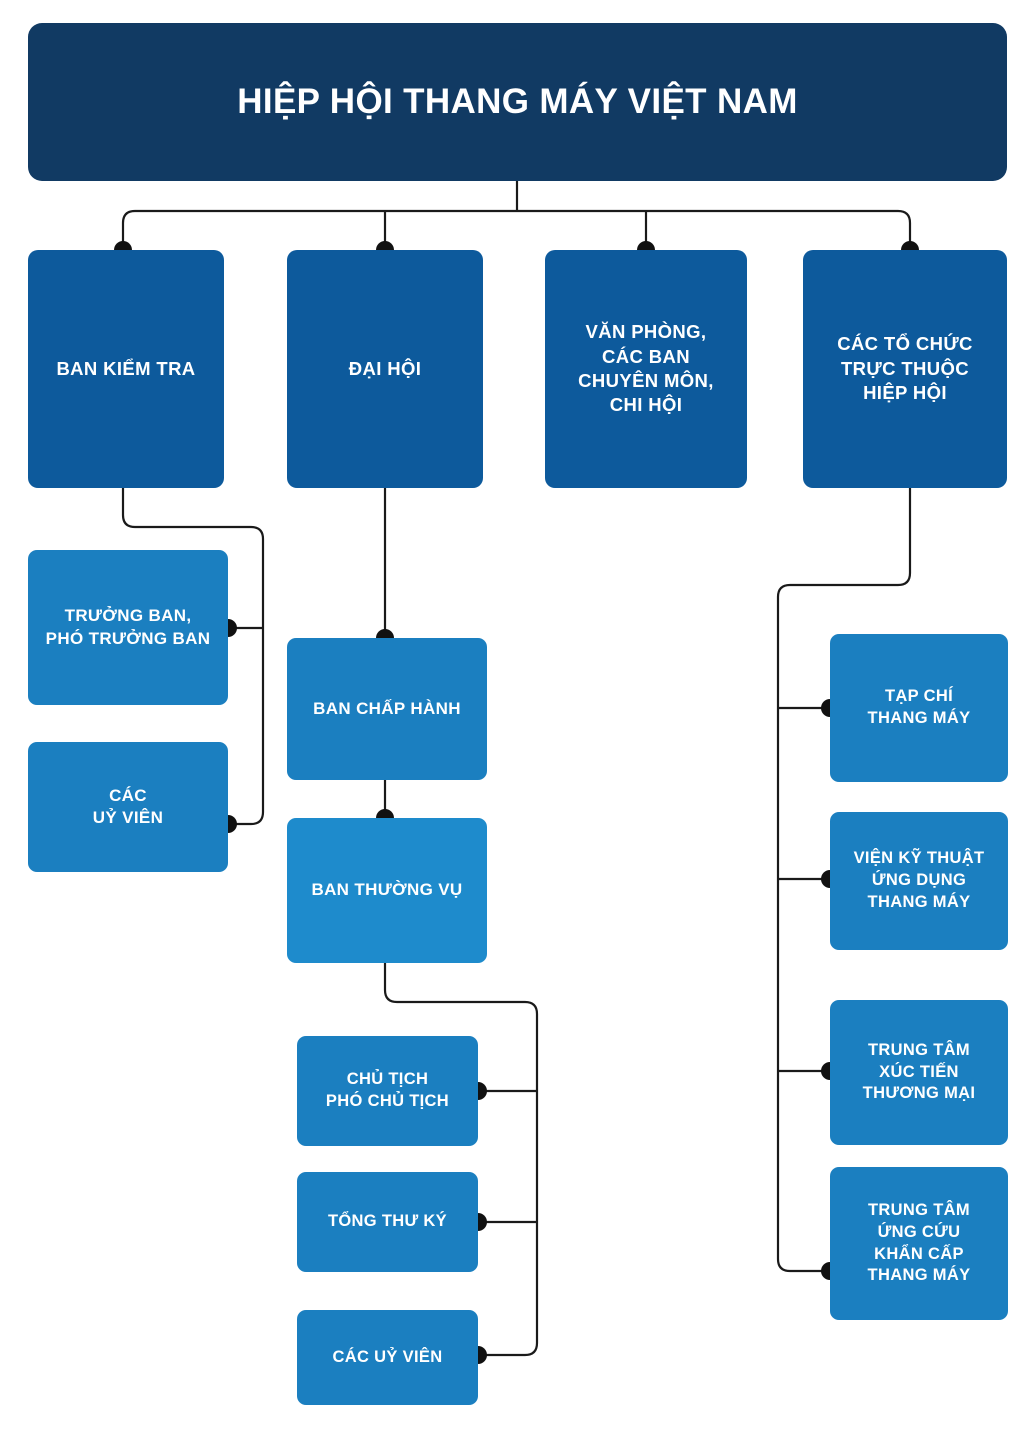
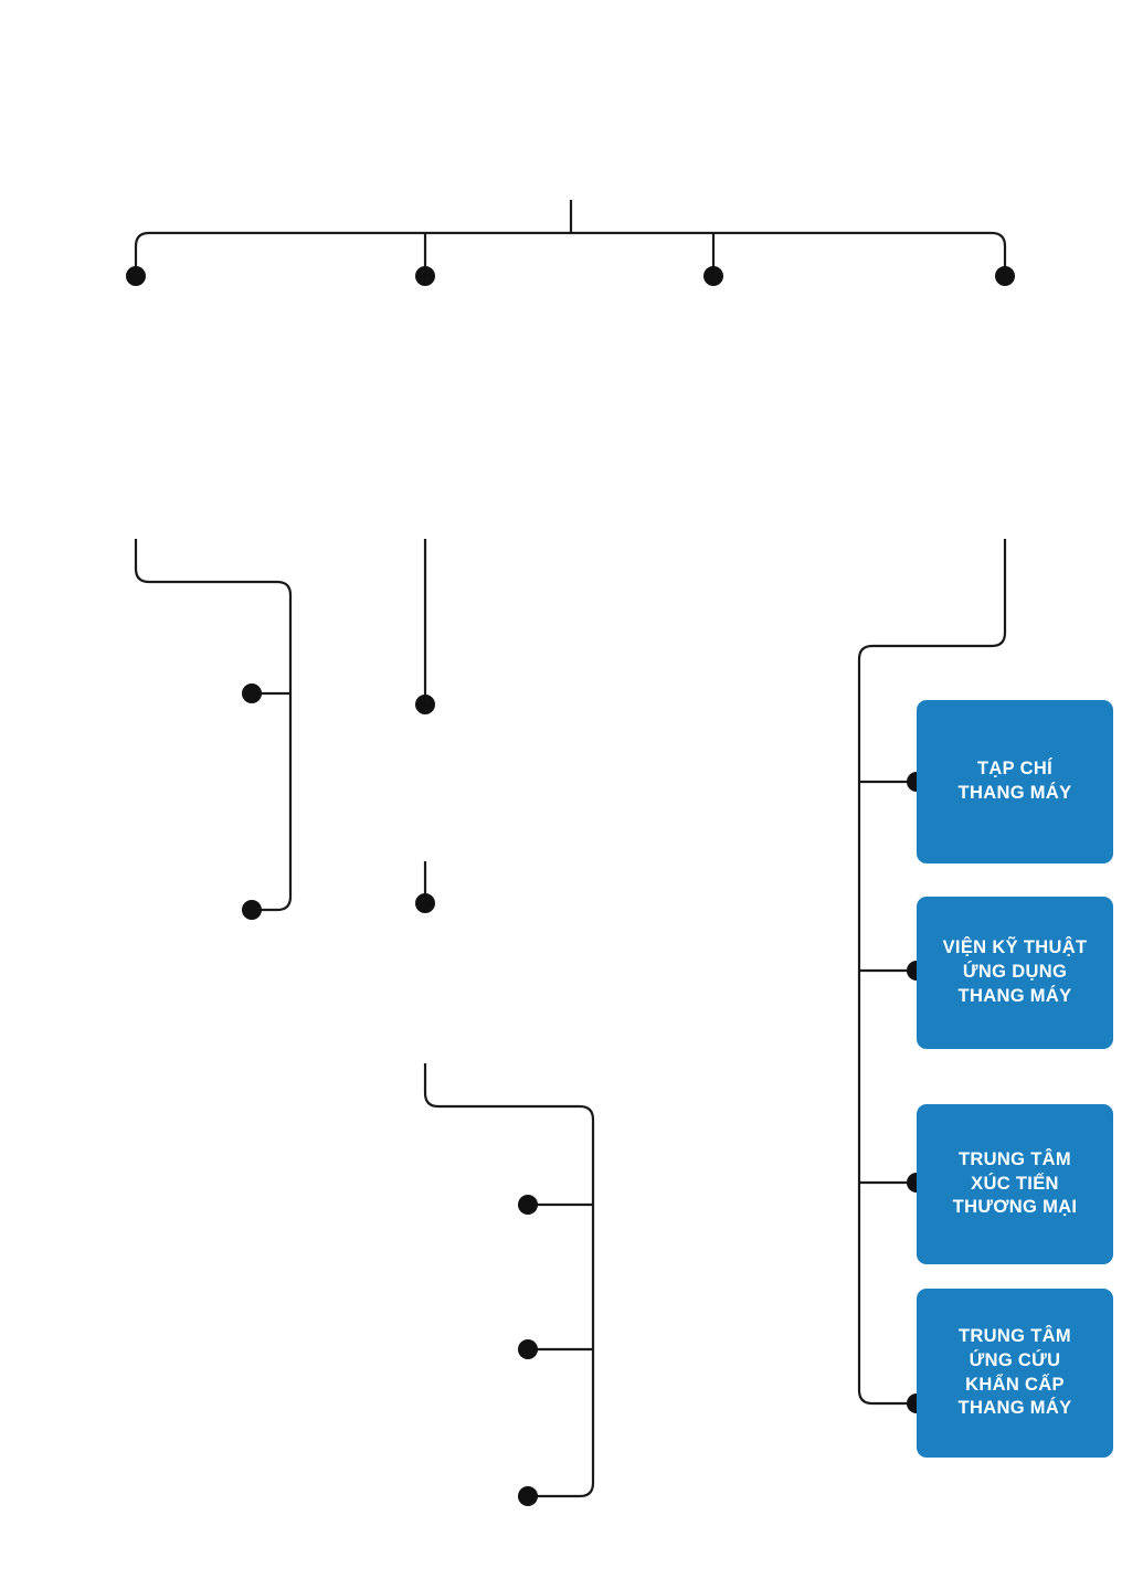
- HIỆP HỘI THANG MÁY VIỆT NAM
- BAN KIỂM TRA
- ĐẠI HỘI
- VĂN PHÒNG,
- CÁC BAN
- CHUYÊN MÔN,
- CHI HỘI
- CÁC TỔ CHỨC
- TRỰC THUỘC
- HIỆP HỘI
- TRƯỞNG BAN,
- PHÓ TRƯỞNG BAN
- CÁC
- UỶ VIÊN
- BAN CHẤP HÀNH
- BAN THƯỜNG VỤ
- CHỦ TỊCH
- PHÓ CHỦ TỊCH
- TỔNG THƯ KÝ
- CÁC UỶ VIÊN
  TẠP CHÍ
  THANG MÁY
  VIỆN KỸ THUẬT
  ỨNG DỤNG
  THANG MÁY
  TRUNG TÂM
  XÚC TIẾN
  THƯƠNG MẠI
  TRUNG TÂM
  ỨNG CỨU
  KHẨN CẤP
  THANG MÁY
